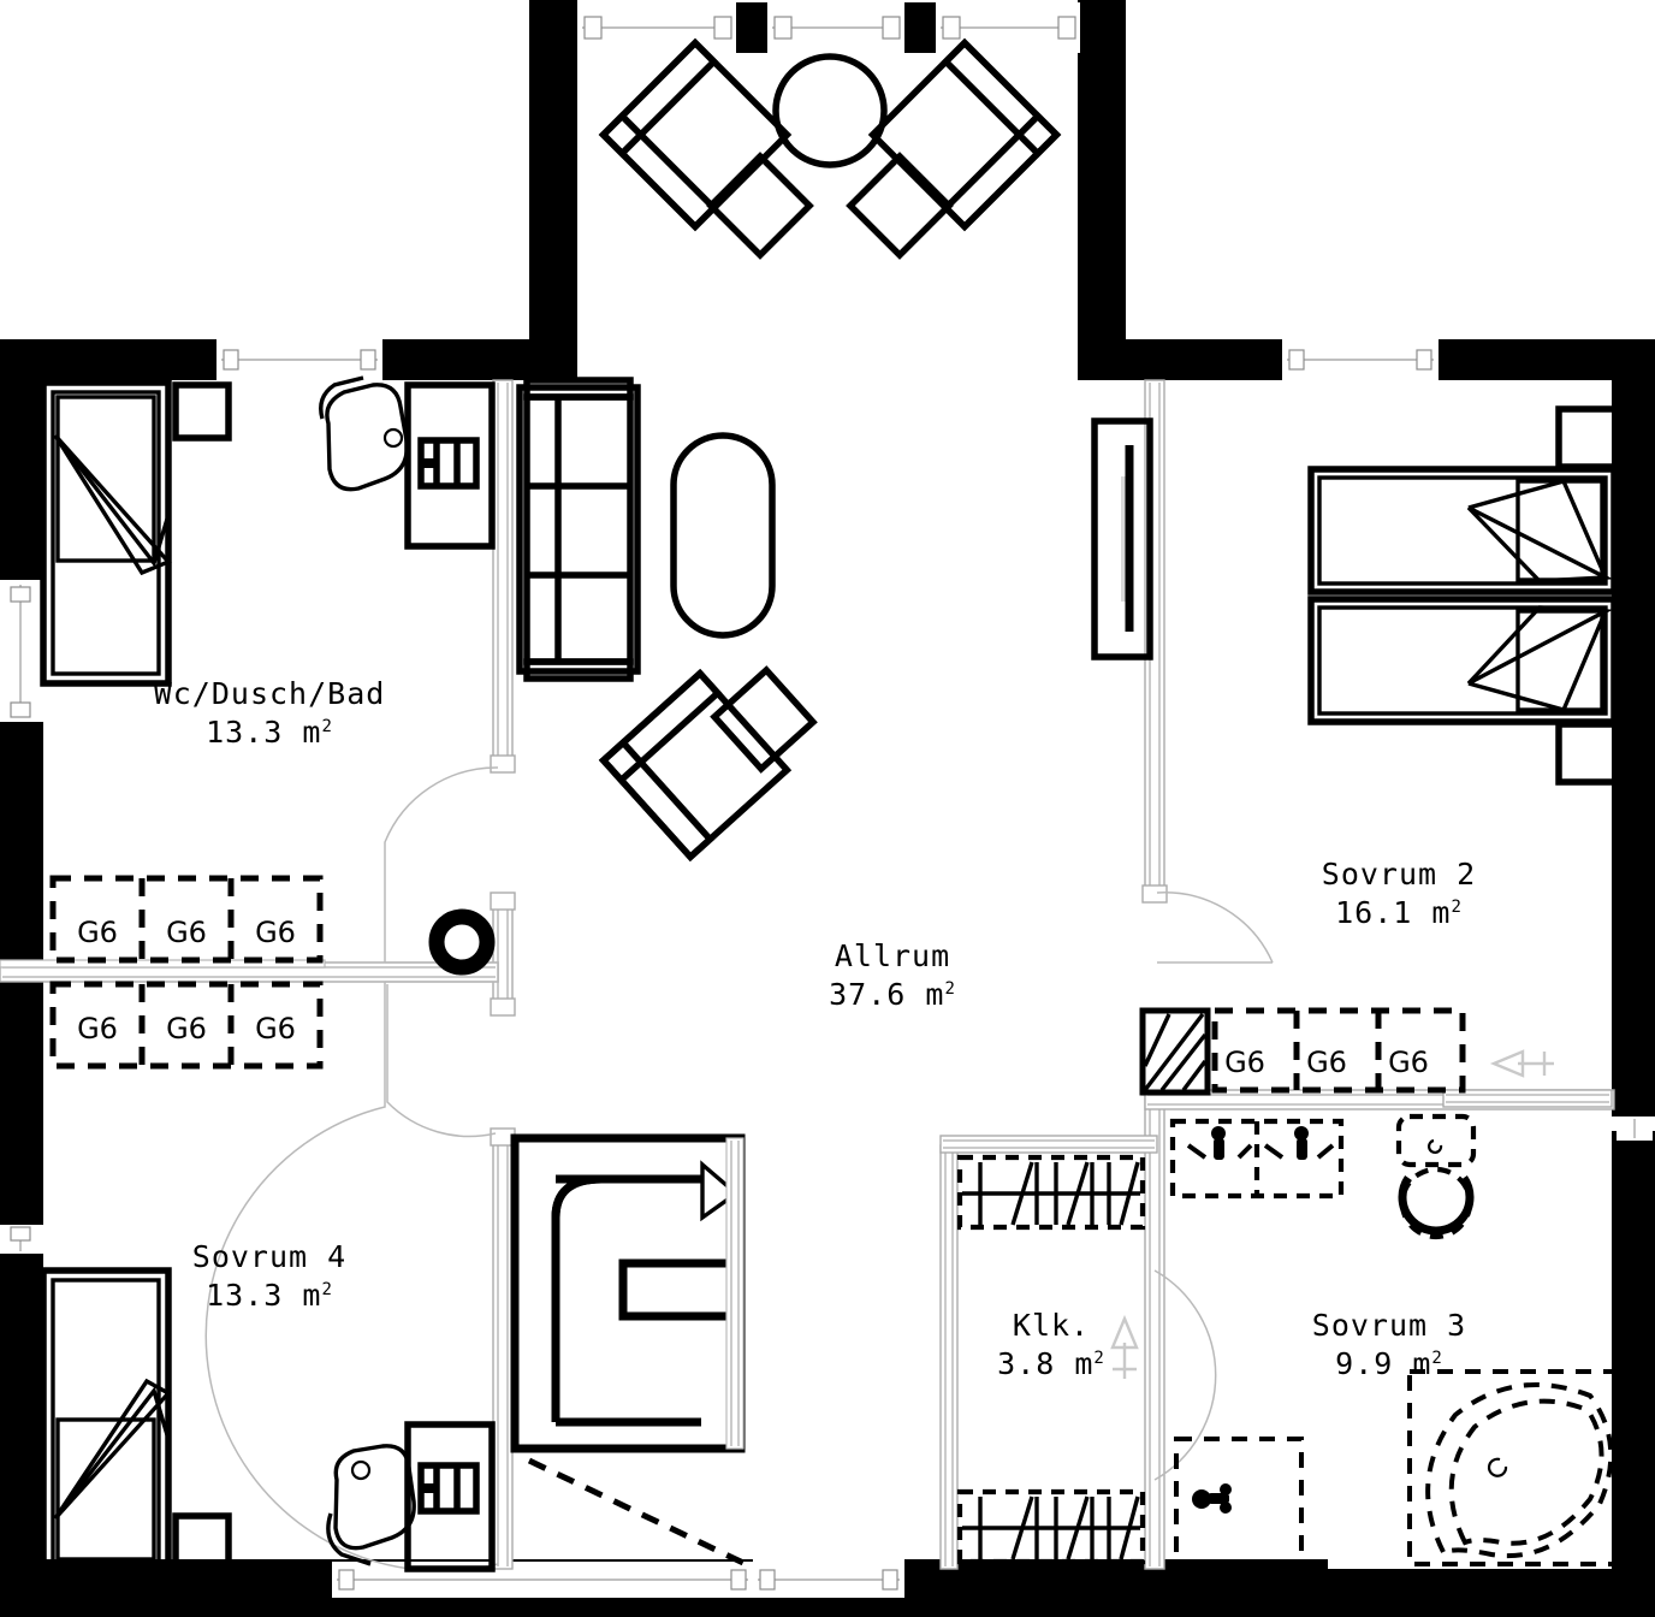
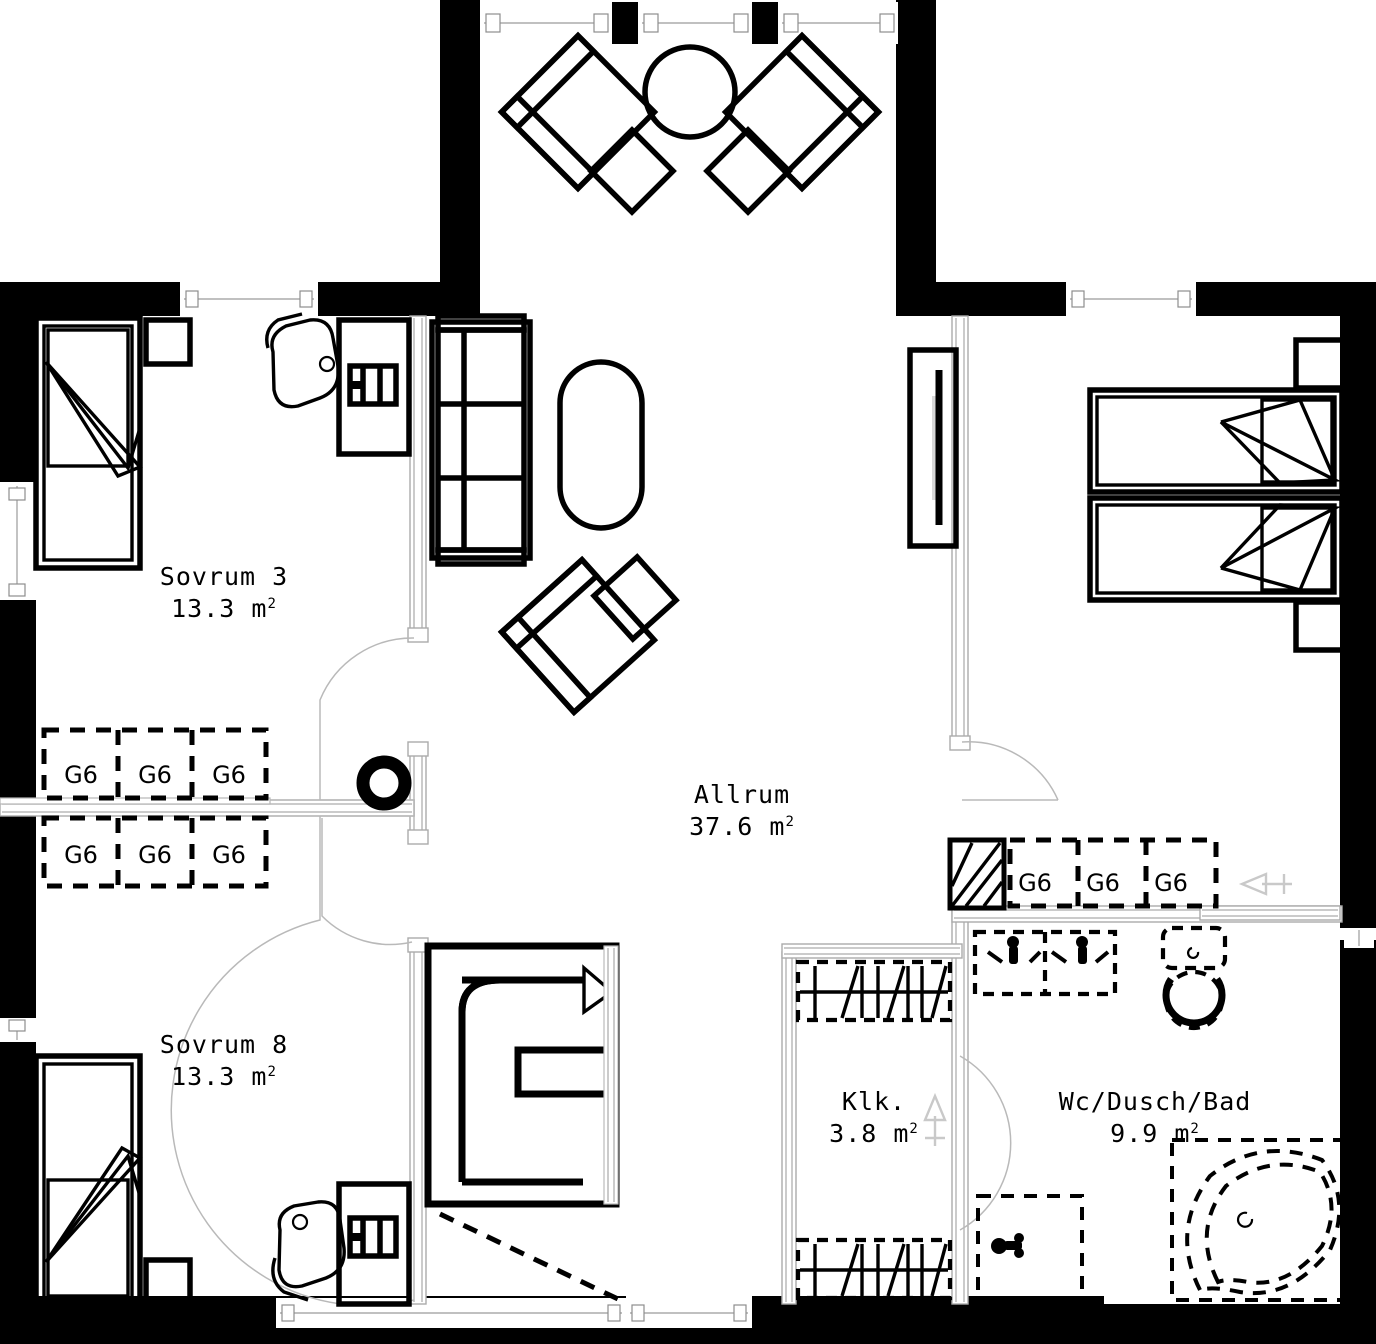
  G6
  G6
  G6
  G6
  G6
  G6
  G6
  G6
  G6
- Wc/Dusch/Bad
+ Sovrum 3
  13.3 m2
- Sovrum 4
+ Sovrum 8
  13.3 m2
  Allrum
  37.6 m2
- Sovrum 2
- 16.1 m2
- Sovrum 3
+ Wc/Dusch/Bad
  9.9 m2
  Klk.
  3.8 m2
